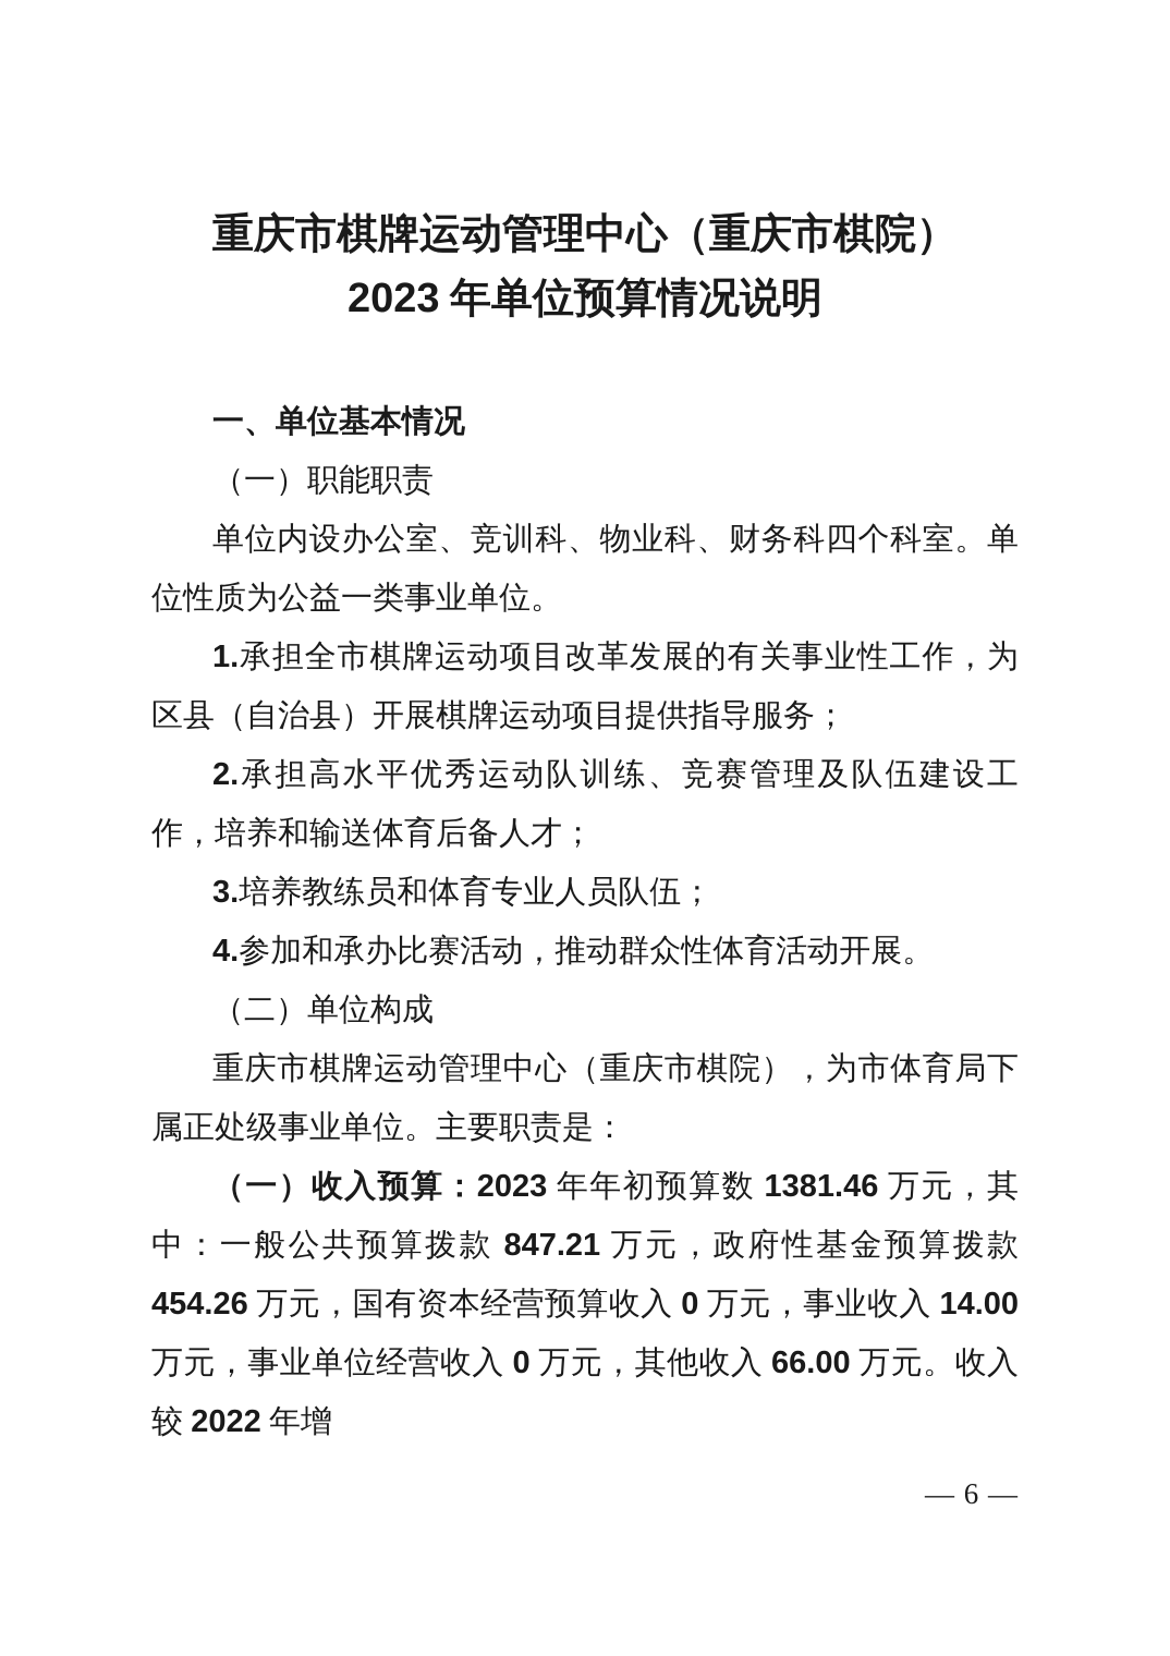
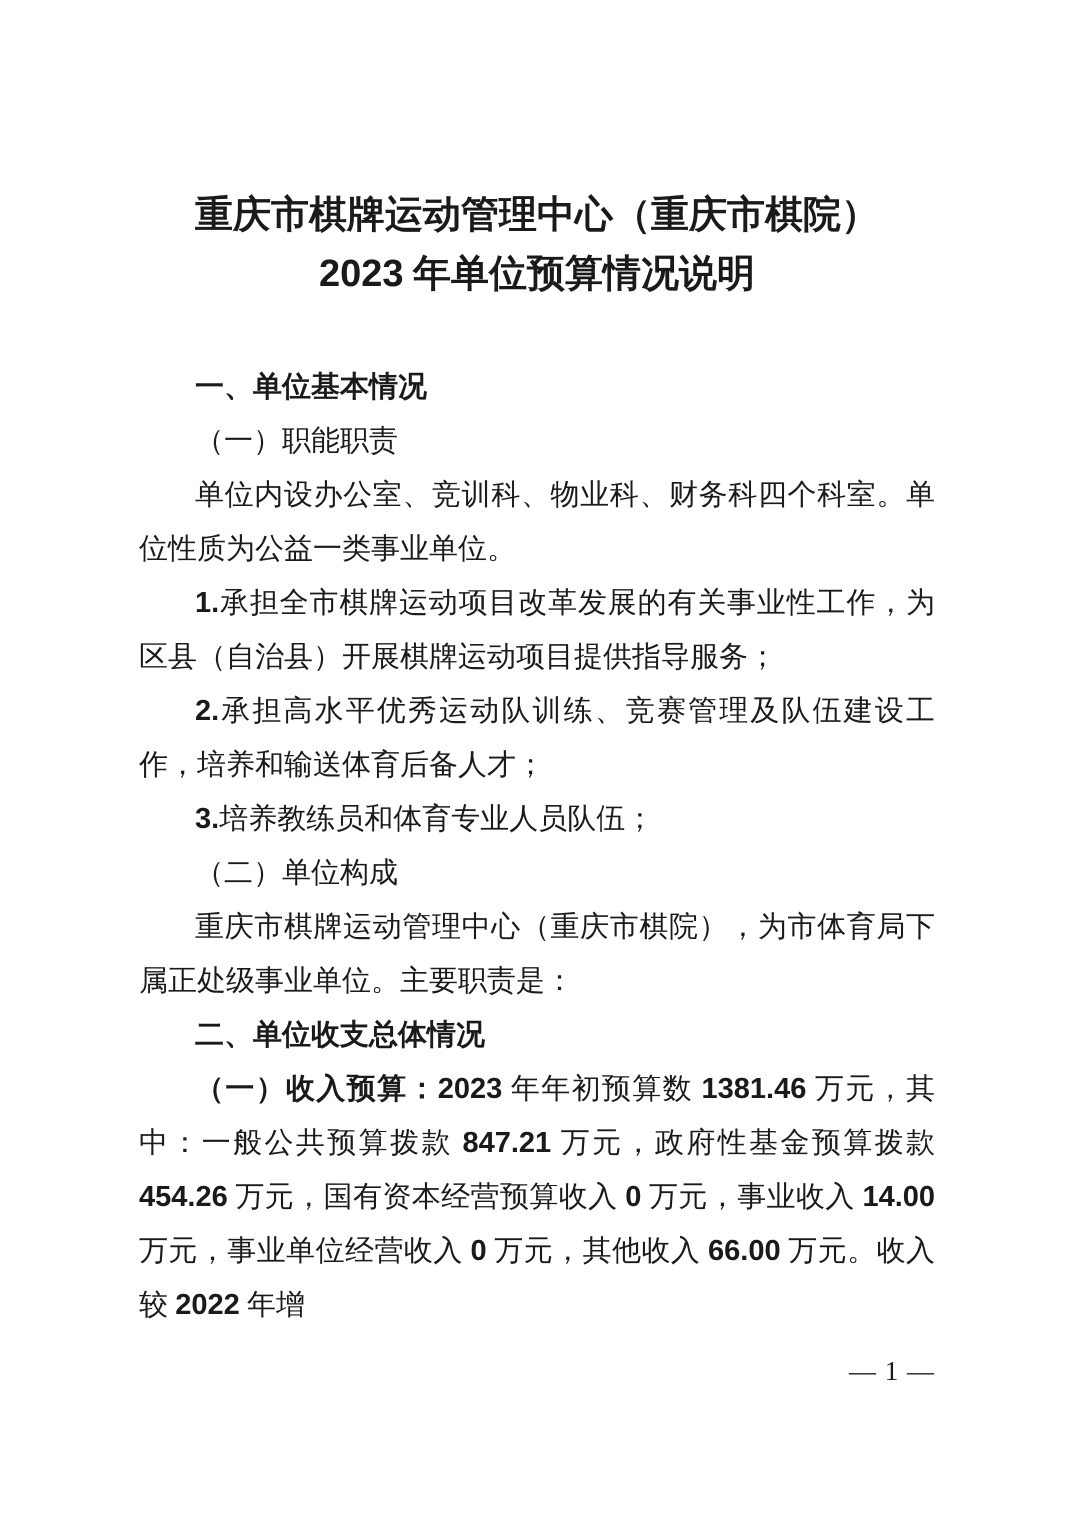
  重庆市棋牌运动管理中心（重庆市棋院）
  2023 年单位预算情况说明
  一、单位基本情况
  （一）职能职责
  单位内设办公室、竞训科、物业科、财务科四个科室。单位性质为公益一类事业单位。
  1.承担全市棋牌运动项目改革发展的有关事业性工作，为区县（自治县）开展棋牌运动项目提供指导服务；
  2.承担高水平优秀运动队训练、竞赛管理及队伍建设工作，培养和输送体育后备人才；
  3.培养教练员和体育专业人员队伍；
- 4.参加和承办比赛活动，推动群众性体育活动开展。
  （二）单位构成
  重庆市棋牌运动管理中心（重庆市棋院），为市体育局下属正处级事业单位。主要职责是：
+ 二、单位收支总体情况
  （一）收入预算：2023 年年初预算数 1381.46 万元，其中：一般公共预算拨款 847.21 万元，政府性基金预算拨款 454.26 万元，国有资本经营预算收入 0 万元，事业收入 14.00 万元，事业单位经营收入 0 万元，其他收入 66.00 万元。收入较 2022 年增
- — 6 —
+ — 1 —
